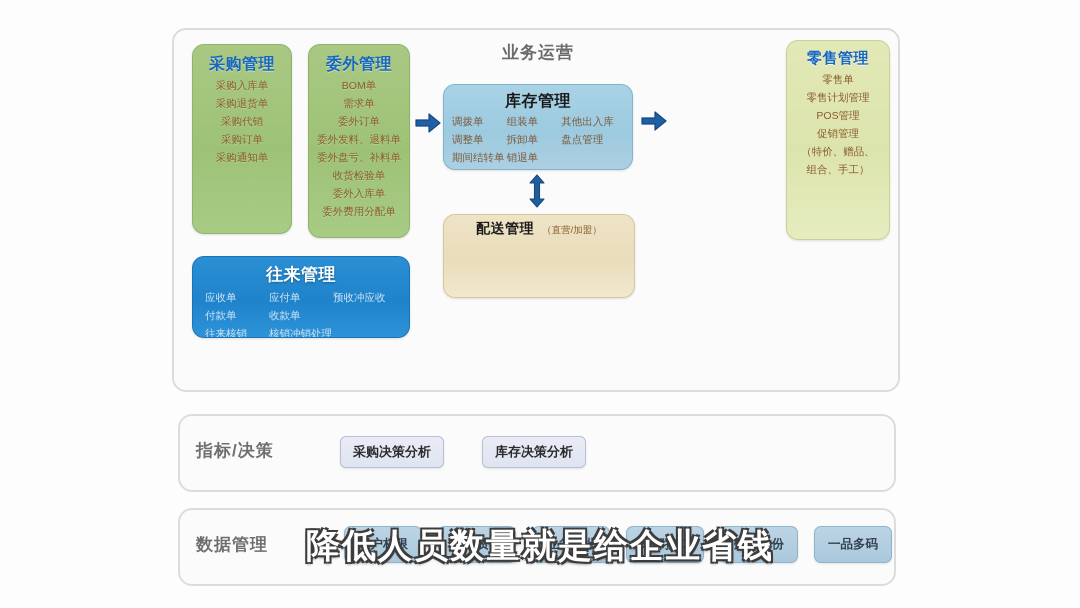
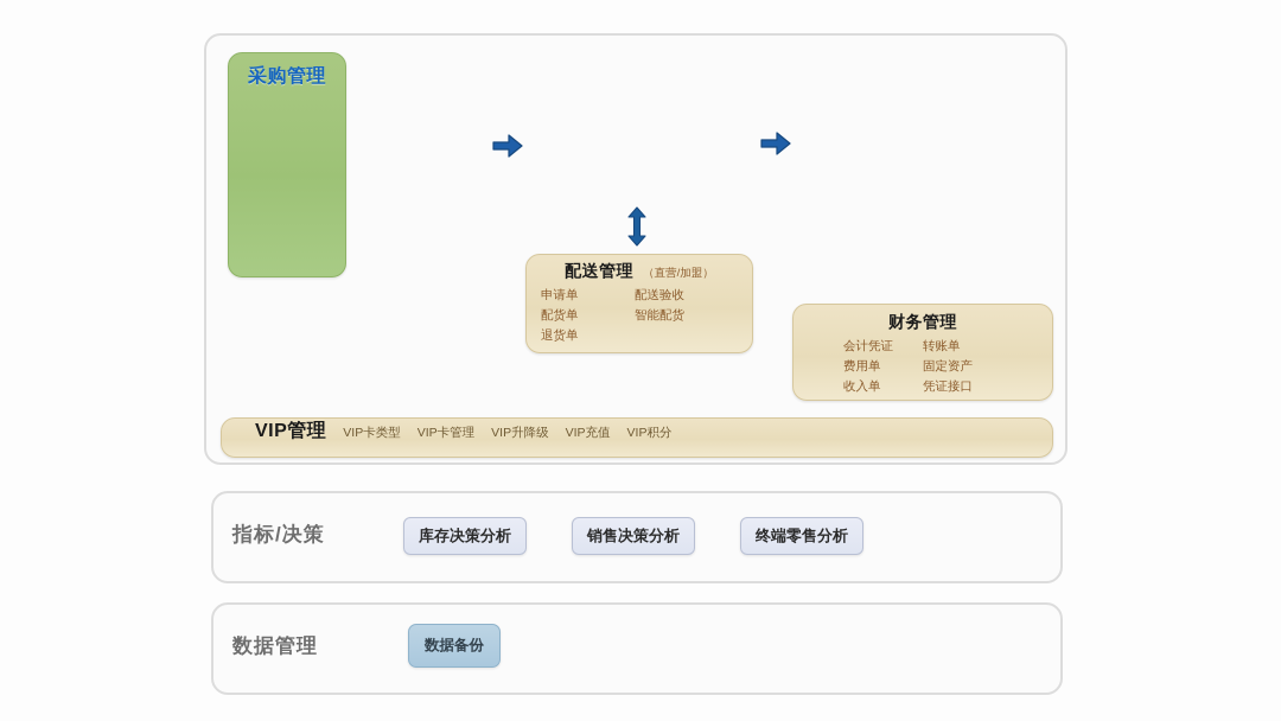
- 业务运营
  采购管理
- 采购入库单
- 采购退货单
- 采购代销
- 采购订单
- 采购通知单
- 委外管理
- BOM单
- 需求单
- 委外订单
- 委外发料、退料单
- 委外盘亏、补料单
- 收货检验单
- 委外入库单
- 委外费用分配单
- 库存管理
- 调拨单
- 组装单
- 其他出入库
- 调整单
- 拆卸单
- 盘点管理
- 期间结转单
- 销退单
- 零售管理
- 零售单
- 零售计划管理
- POS管理
- 促销管理
- （特价、赠品、
- 组合、手工）
- 往来管理
- 应收单
- 应付单
- 预收冲应收
- 付款单
- 收款单
- 往来核销
- 核销冲销处理
  配送管理
  （直营/加盟）
+ 申请单
+ 配送验收
+ 配货单
+ 智能配货
+ 退货单
+ 财务管理
+ 会计凭证
+ 转账单
+ 费用单
+ 固定资产
+ 收入单
+ 凭证接口
+ VIP管理
+ VIP卡类型
+ VIP卡管理
+ VIP升降级
+ VIP充值
+ VIP积分
  指标/决策
- 采购决策分析
  库存决策分析
+ 销售决策分析
+ 终端零售分析
  数据管理
- 用户权限
- 基础资料
- 业务审批
- 外部接口
  数据备份
- 一品多码
- 降低人员数量就是给企业省钱
